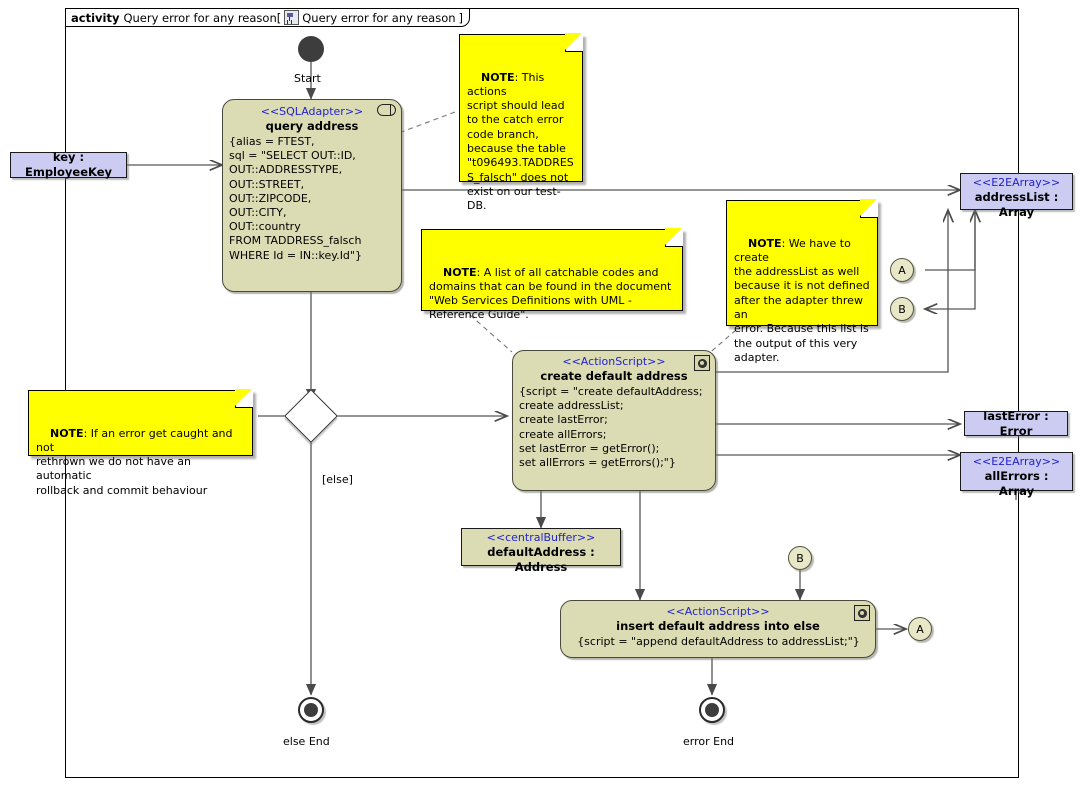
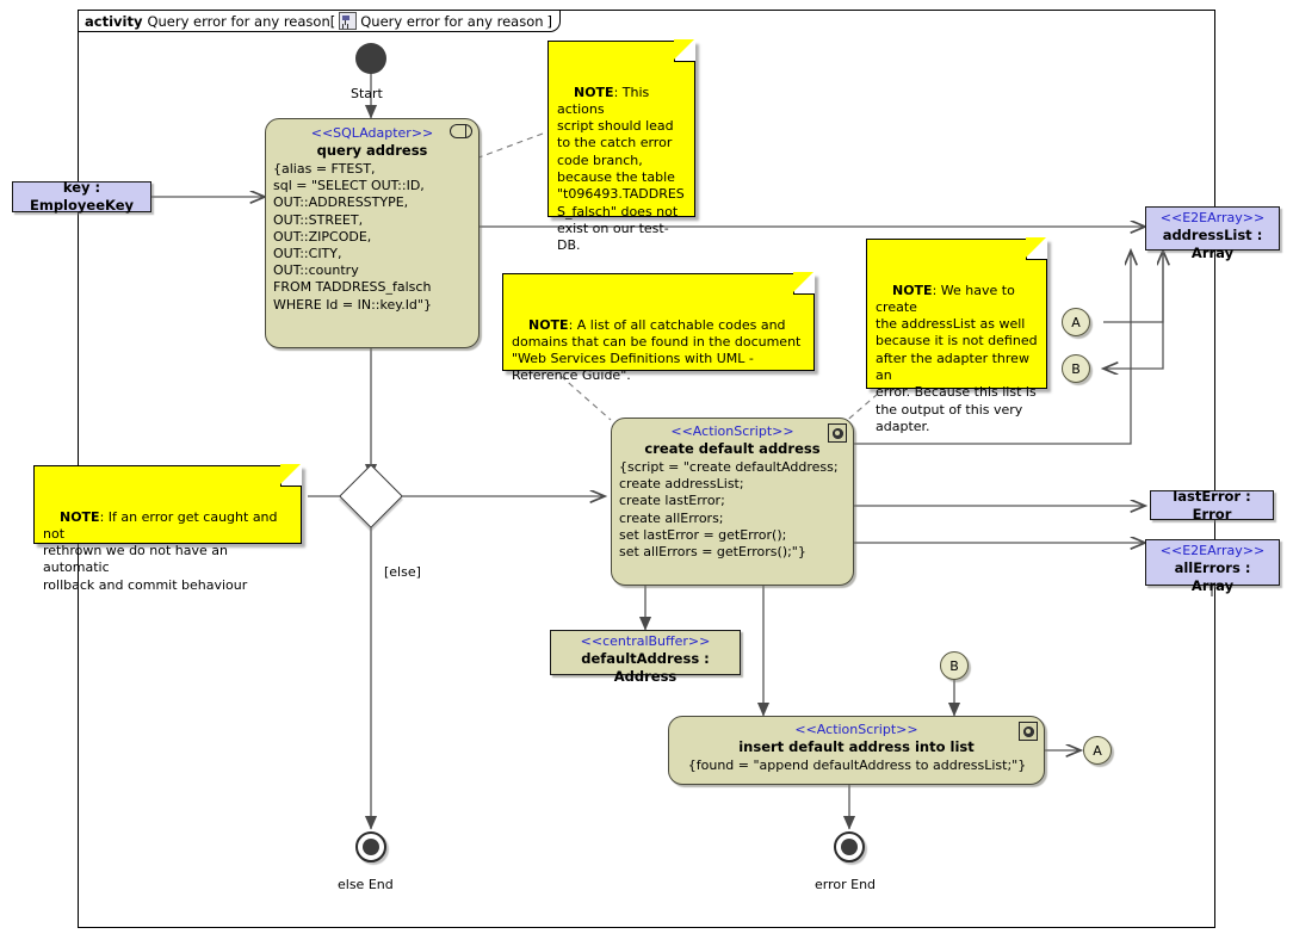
  activity
  Query error for any reason
  [
  Query error for any reason
  ]
  Start
  <<SQLAdapter>>
  query address
  {alias = FTEST,
  sql = "SELECT OUT::ID,
  OUT::ADDRESSTYPE,
  OUT::STREET,
  OUT::ZIPCODE,
  OUT::CITY,
  OUT::country
  FROM TADDRESS_falsch
  WHERE Id = IN::key.Id"}
  key : EmployeeKey
  [else]
  <<ActionScript>>
  create default address
  {script = "create defaultAddress;
  create addressList;
  create lastError;
  create allErrors;
  set lastError = getError();
  set allErrors = getErrors();"}
  <<centralBuffer>>
  defaultAddress : Address
  <<ActionScript>>
- insert default address into else
+ insert default address into list
- {script = "append defaultAddress to addressList;"}
+ {found = "append defaultAddress to addressList;"}
  <<E2EArray>>
  addressList : Array
  lastError : Error
  <<E2EArray>>
  allErrors : Array
  A
  B
  B
  A
  else End
  error End
  NOTE: This actions
  script should lead
  to the catch error
  code branch,
  because the table
  "t096493.TADDRES
  S_falsch" does not
  exist on our test-DB.
  NOTE: A list of all catchable codes and
  domains that can be found in the document
  "Web Services Definitions with UML -
  Reference Guide".
  NOTE: We have to create
  the addressList as well
  because it is not defined
  after the adapter threw an
  error. Because this list is
  the output of this very
  adapter.
  NOTE: If an error get caught and not
  rethrown we do not have an automatic
  rollback and commit behaviour
